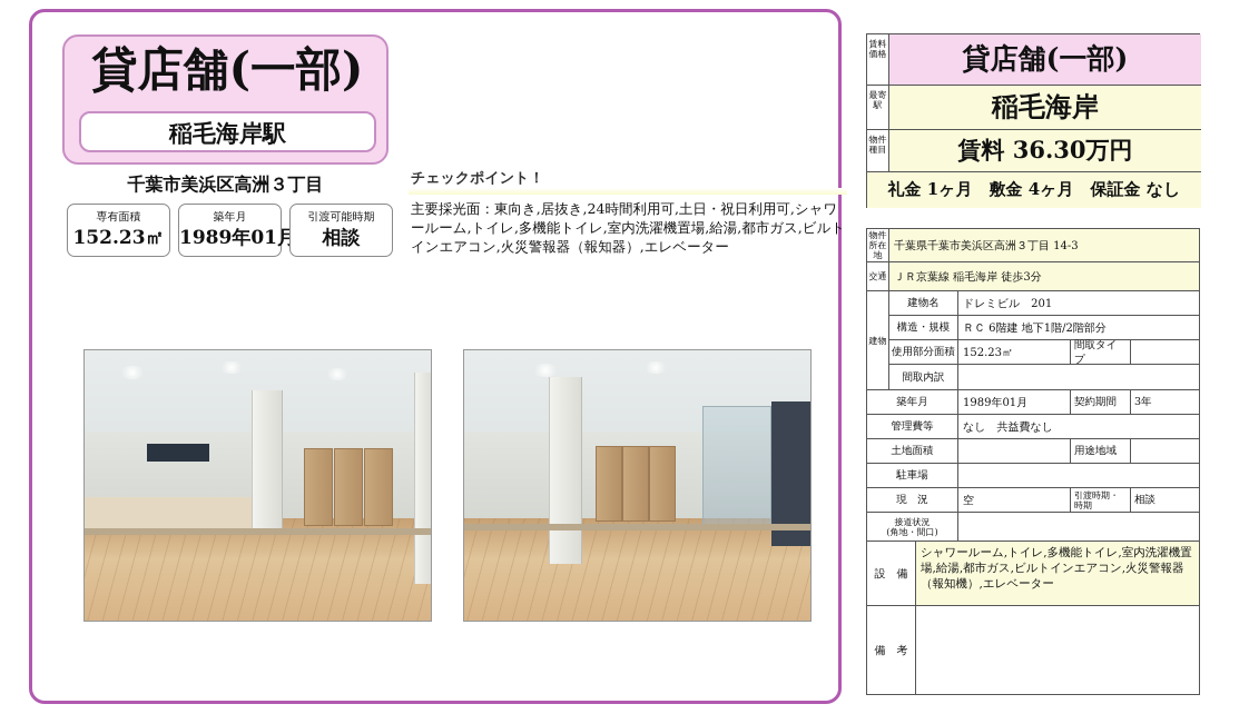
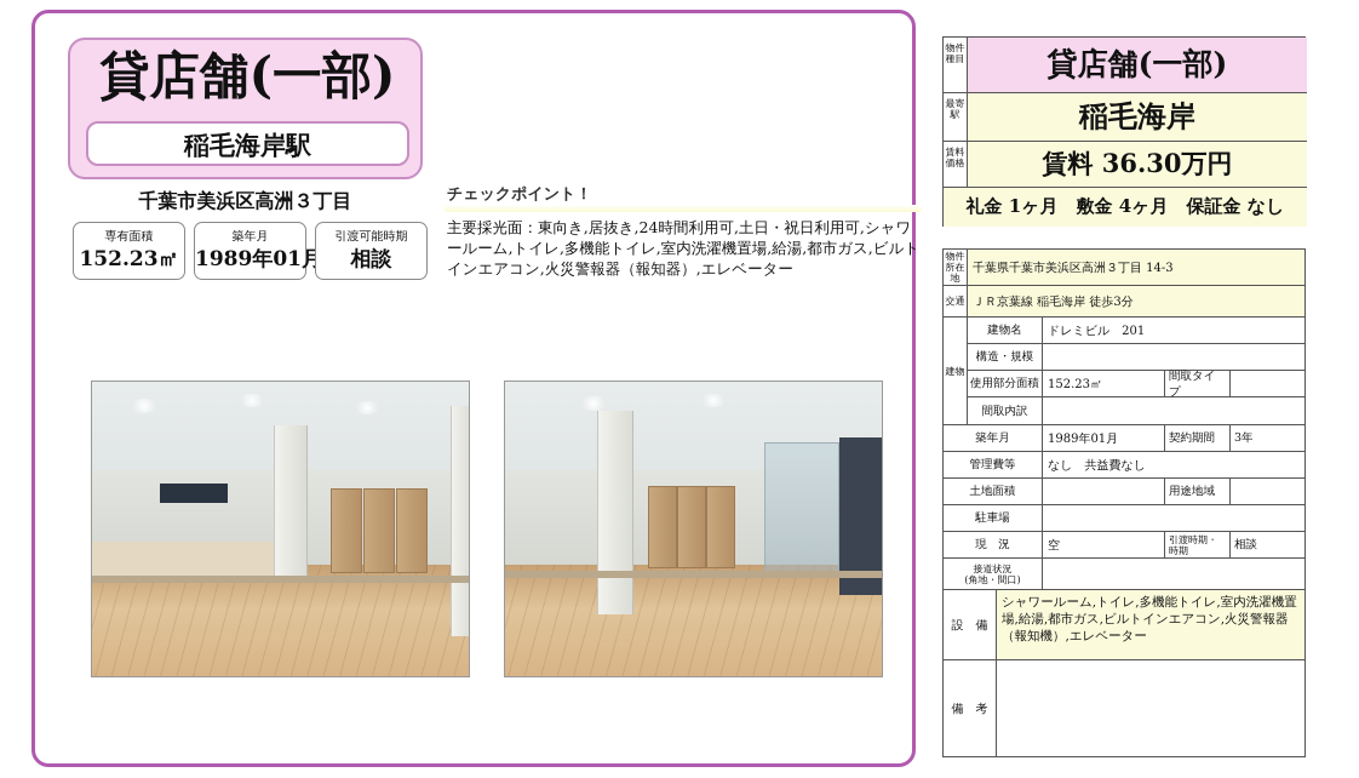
  貸店舗(一部)
  稲毛海岸駅
  千葉市美浜区高洲３丁目
  専有面積
  152.23㎡
  築年月
  1989年01月
  引渡可能時期
  相談
  チェックポイント！
  主要採光面：東向き,居抜き,24時間利用可,土日・祝日利用可,シャワールーム,トイレ,多機能トイレ,室内洗濯機置場,給湯,都市ガス,ビルトインエアコン,火災警報器（報知器）,エレベーター
- 賃料価格
+ 物件種目
  貸店舗(一部)
  最寄駅
  稲毛海岸
- 物件種目
+ 賃料価格
  賃料 36.30万円
  礼金 1ヶ月 敷金 4ヶ月 保証金 なし
  物件所在地
  千葉県千葉市美浜区高洲３丁目 14-3
  交通
  ＪＲ京葉線 稲毛海岸 徒歩3分
  建物
  建物名
  ドレミビル 201
  構造・規模
- ＲＣ 6階建 地下1階/2階部分
  使用部分面積
  152.23㎡
  間取タイプ
  間取内訳
  築年月
  1989年01月
  契約期間
  3年
  管理費等
  なし 共益費なし
  土地面積
  用途地域
  駐車場
  現 況
  空
  引渡時期・時期
  相談
  接道状況
  (角地・間口)
  設 備
  シャワールーム,トイレ,多機能トイレ,室内洗濯機置場,給湯,都市ガス,ビルトインエアコン,火災警報器（報知機）,エレベーター
  備 考
